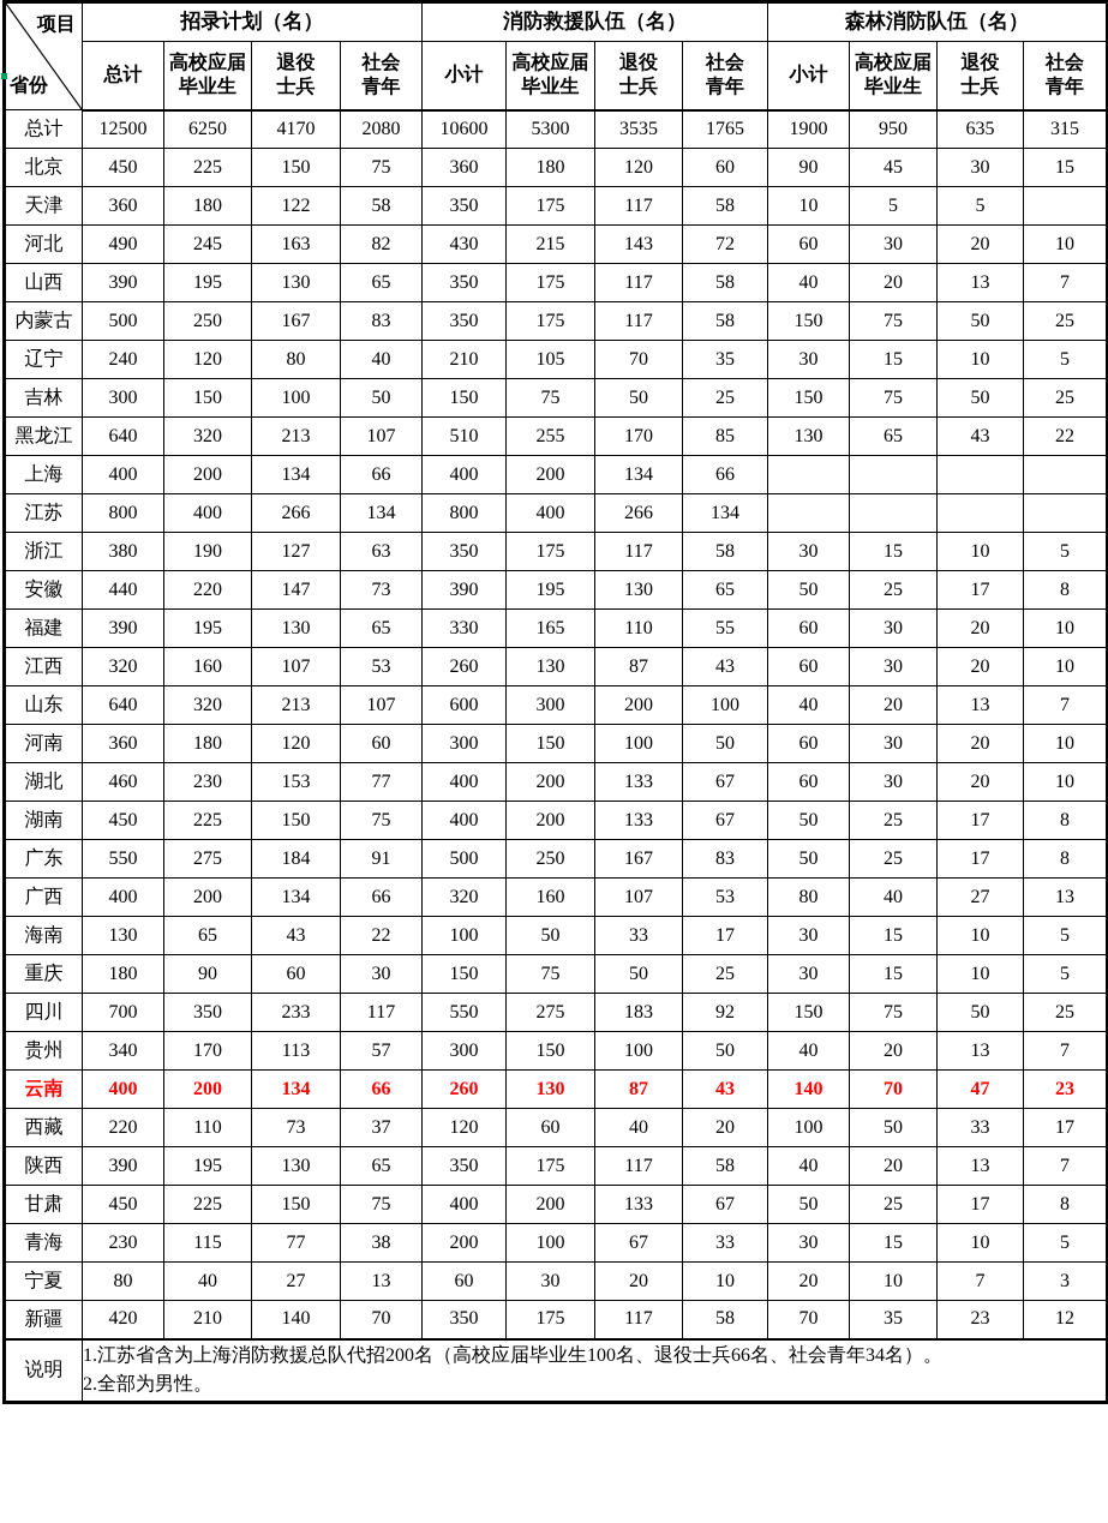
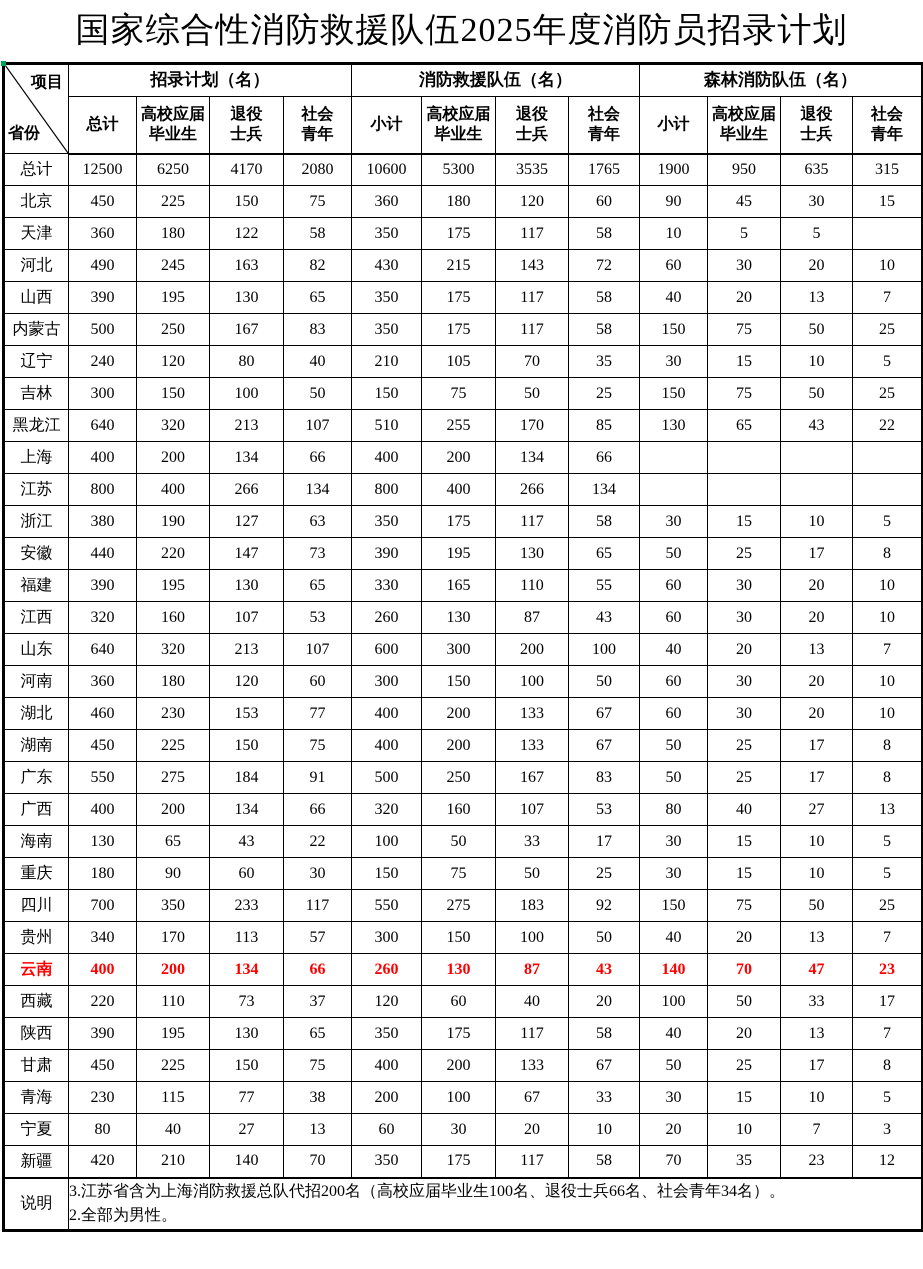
+ 国家综合性消防救援队伍2025年度消防员招录计划
  项目 省份	招录计划（名）	消防救援队伍（名）	森林消防队伍（名）
  总计	高校应届 毕业生	退役 士兵	社会 青年	小计	高校应届 毕业生	退役 士兵	社会 青年	小计	高校应届 毕业生	退役 士兵	社会 青年
  总计	12500	6250	4170	2080	10600	5300	3535	1765	1900	950	635	315
  北京	450	225	150	75	360	180	120	60	90	45	30	15
  天津	360	180	122	58	350	175	117	58	10	5	5
  河北	490	245	163	82	430	215	143	72	60	30	20	10
  山西	390	195	130	65	350	175	117	58	40	20	13	7
  内蒙古	500	250	167	83	350	175	117	58	150	75	50	25
  辽宁	240	120	80	40	210	105	70	35	30	15	10	5
  吉林	300	150	100	50	150	75	50	25	150	75	50	25
  黑龙江	640	320	213	107	510	255	170	85	130	65	43	22
  上海	400	200	134	66	400	200	134	66
  江苏	800	400	266	134	800	400	266	134
  浙江	380	190	127	63	350	175	117	58	30	15	10	5
  安徽	440	220	147	73	390	195	130	65	50	25	17	8
  福建	390	195	130	65	330	165	110	55	60	30	20	10
  江西	320	160	107	53	260	130	87	43	60	30	20	10
  山东	640	320	213	107	600	300	200	100	40	20	13	7
  河南	360	180	120	60	300	150	100	50	60	30	20	10
  湖北	460	230	153	77	400	200	133	67	60	30	20	10
  湖南	450	225	150	75	400	200	133	67	50	25	17	8
  广东	550	275	184	91	500	250	167	83	50	25	17	8
  广西	400	200	134	66	320	160	107	53	80	40	27	13
  海南	130	65	43	22	100	50	33	17	30	15	10	5
  重庆	180	90	60	30	150	75	50	25	30	15	10	5
  四川	700	350	233	117	550	275	183	92	150	75	50	25
  贵州	340	170	113	57	300	150	100	50	40	20	13	7
  云南	400	200	134	66	260	130	87	43	140	70	47	23
  西藏	220	110	73	37	120	60	40	20	100	50	33	17
  陕西	390	195	130	65	350	175	117	58	40	20	13	7
  甘肃	450	225	150	75	400	200	133	67	50	25	17	8
  青海	230	115	77	38	200	100	67	33	30	15	10	5
  宁夏	80	40	27	13	60	30	20	10	20	10	7	3
  新疆	420	210	140	70	350	175	117	58	70	35	23	12
- 说明	1.江苏省含为上海消防救援总队代招200名（高校应届毕业生100名、退役士兵66名、社会青年34名）。 2.全部为男性。
+ 说明	3.江苏省含为上海消防救援总队代招200名（高校应届毕业生100名、退役士兵66名、社会青年34名）。 2.全部为男性。
